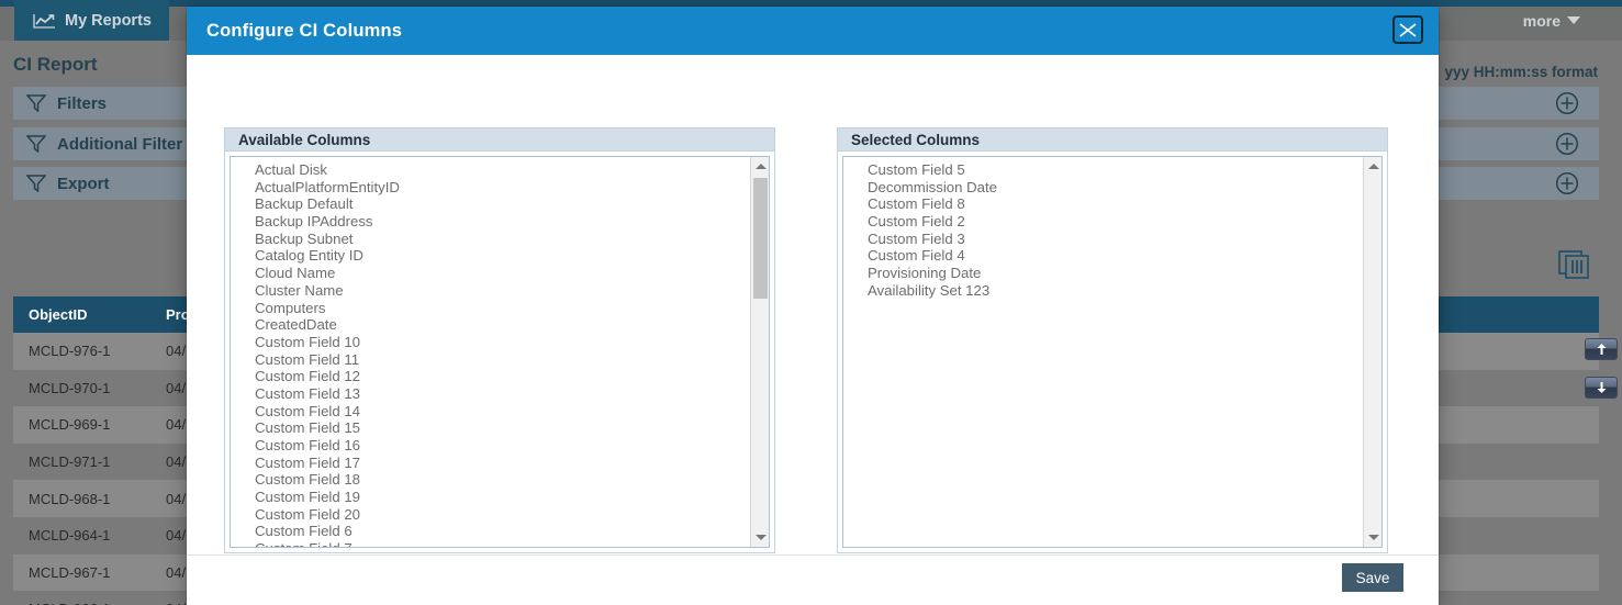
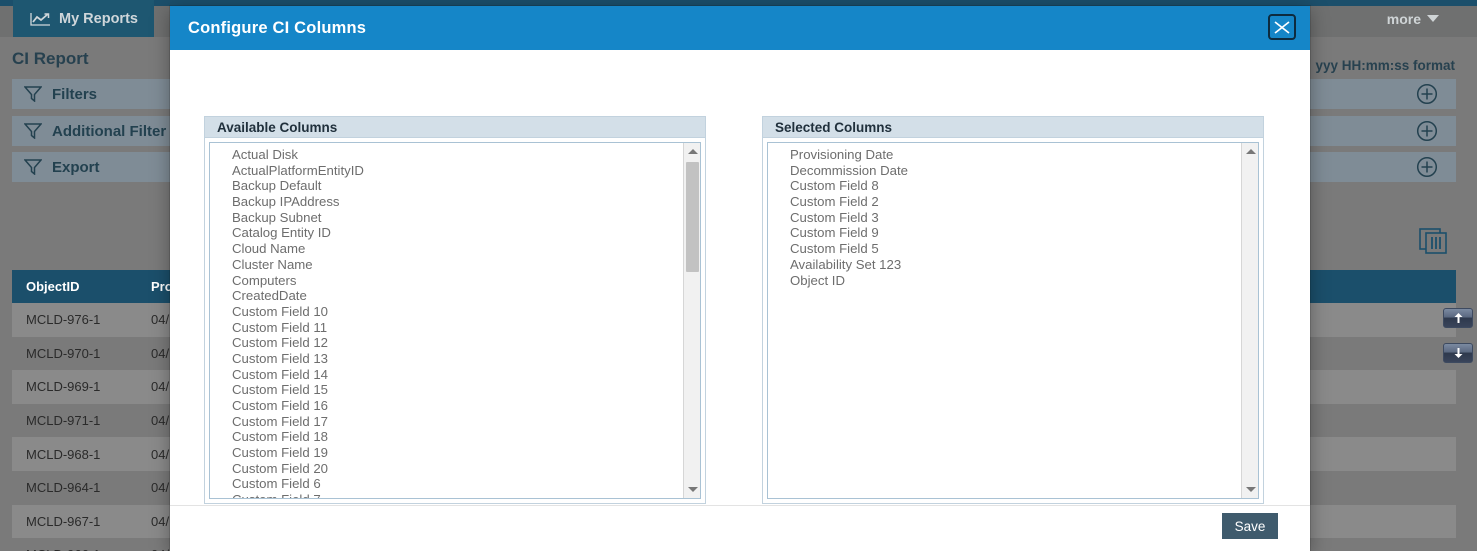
  My Reports
  more
  CI Report
  yyy HH:mm:ss format
  Filters
  Additional Filter
  Export
  ObjectID
  Pro
  MCLD-976-1
  04/
  MCLD-970-1
  04/
  MCLD-969-1
  04/
  MCLD-971-1
  04/
  MCLD-968-1
  04/
  MCLD-964-1
  04/
  MCLD-967-1
  04/
  Configure CI Columns
  Available Columns
  Actual Disk
  ActualPlatformEntityID
  Backup Default
  Backup IPAddress
  Backup Subnet
  Catalog Entity ID
  Cloud Name
  Cluster Name
  Computers
  CreatedDate
  Custom Field 10
  Custom Field 11
  Custom Field 12
  Custom Field 13
  Custom Field 14
  Custom Field 15
  Custom Field 16
  Custom Field 17
  Custom Field 18
  Custom Field 19
  Custom Field 20
  Custom Field 6
  Selected Columns
- Custom Field 5
+ Provisioning Date
  Decommission Date
  Custom Field 8
  Custom Field 2
  Custom Field 3
- Custom Field 4
+ Custom Field 9
- Provisioning Date
+ Custom Field 5
  Availability Set 123
+ Object ID
  Save
